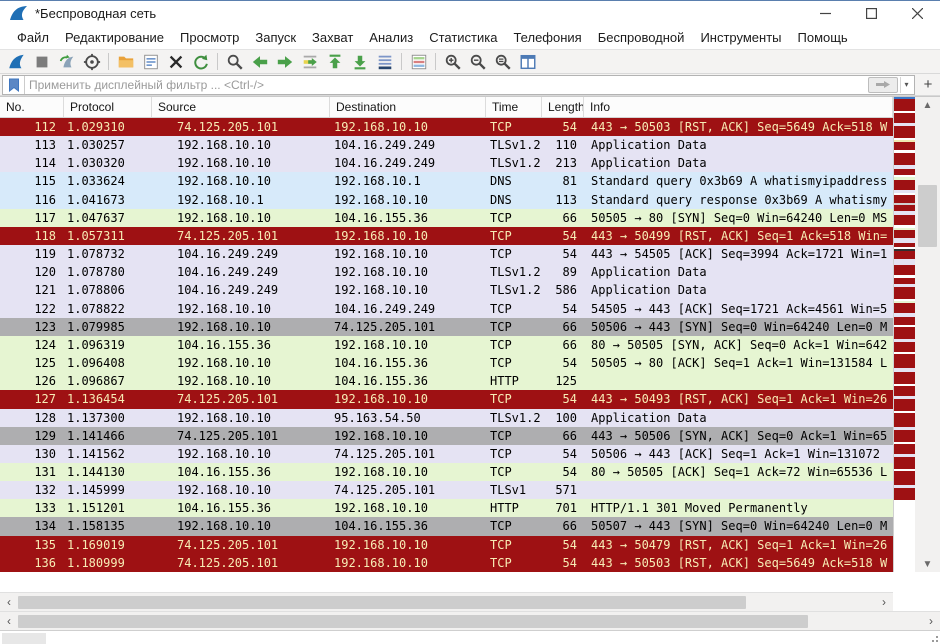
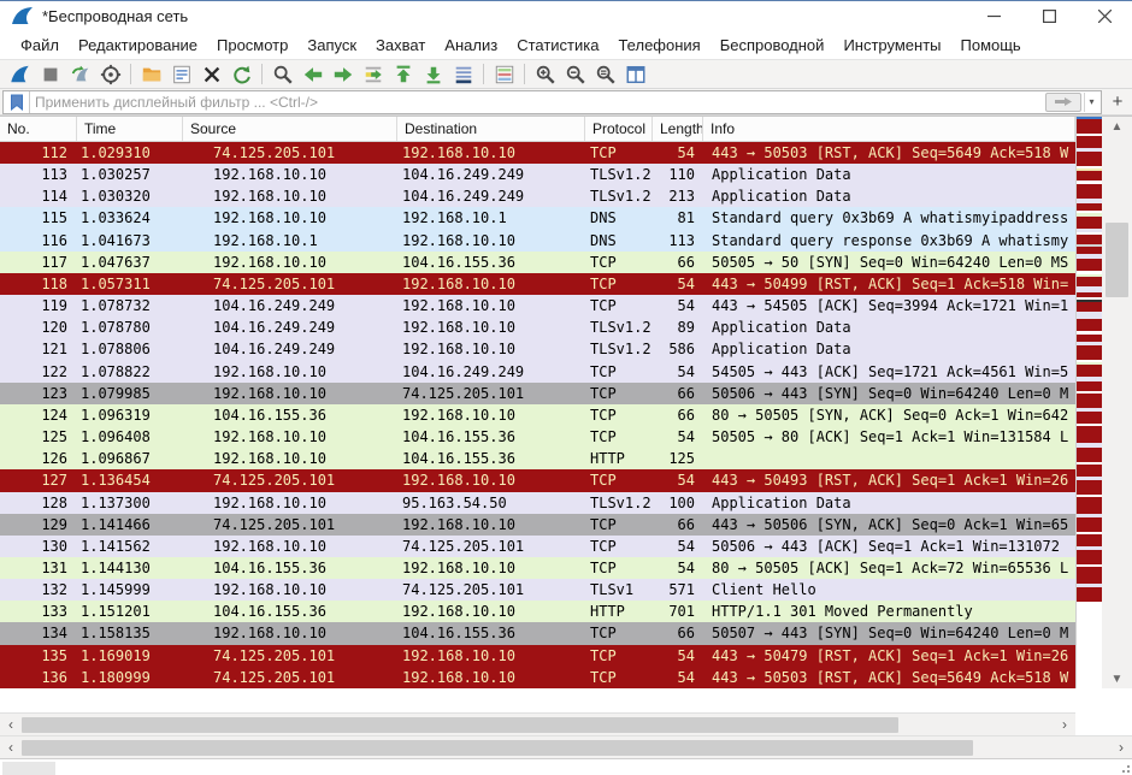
  *Беспроводная сеть
  Файл
  Редактирование
  Просмотр
  Запуск
  Захват
  Анализ
  Статистика
  Телефония
  Беспроводной
  Инструменты
  Помощь
  Применить дисплейный фильтр ... <Ctrl-/>
  ▾
  +
  No.
- Protocol
+ Time
  Source
  Destination
- Time
+ Protocol
  Length
  Info
  112
  1.029310
  74.125.205.101
  192.168.10.10
  TCP
  54
  443 → 50503 [RST, ACK] Seq=5649 Ack=518 W
  113
  1.030257
  192.168.10.10
  104.16.249.249
  TLSv1.2
  110
  Application Data
  114
  1.030320
  192.168.10.10
  104.16.249.249
  TLSv1.2
  213
  Application Data
  115
  1.033624
  192.168.10.10
  192.168.10.1
  DNS
  81
  Standard query 0x3b69 A whatismyipaddress
  116
  1.041673
  192.168.10.1
  192.168.10.10
  DNS
  113
  Standard query response 0x3b69 A whatismy
  117
  1.047637
  192.168.10.10
  104.16.155.36
  TCP
  66
- 50505 → 80 [SYN] Seq=0 Win=64240 Len=0 MS
+ 50505 → 50 [SYN] Seq=0 Win=64240 Len=0 MS
  118
  1.057311
  74.125.205.101
  192.168.10.10
  TCP
  54
  443 → 50499 [RST, ACK] Seq=1 Ack=518 Win=
  119
  1.078732
  104.16.249.249
  192.168.10.10
  TCP
  54
  443 → 54505 [ACK] Seq=3994 Ack=1721 Win=1
  120
  1.078780
  104.16.249.249
  192.168.10.10
  TLSv1.2
  89
  Application Data
  121
  1.078806
  104.16.249.249
  192.168.10.10
  TLSv1.2
  586
  Application Data
  122
  1.078822
  192.168.10.10
  104.16.249.249
  TCP
  54
  54505 → 443 [ACK] Seq=1721 Ack=4561 Win=5
  123
  1.079985
  192.168.10.10
  74.125.205.101
  TCP
  66
  50506 → 443 [SYN] Seq=0 Win=64240 Len=0 M
  124
  1.096319
  104.16.155.36
  192.168.10.10
  TCP
  66
  80 → 50505 [SYN, ACK] Seq=0 Ack=1 Win=642
  125
  1.096408
  192.168.10.10
  104.16.155.36
  TCP
  54
  50505 → 80 [ACK] Seq=1 Ack=1 Win=131584 L
  126
  1.096867
  192.168.10.10
  104.16.155.36
  HTTP
  125
  127
  1.136454
  74.125.205.101
  192.168.10.10
  TCP
  54
  443 → 50493 [RST, ACK] Seq=1 Ack=1 Win=26
  128
  1.137300
  192.168.10.10
  95.163.54.50
  TLSv1.2
  100
  Application Data
  129
  1.141466
  74.125.205.101
  192.168.10.10
  TCP
  66
  443 → 50506 [SYN, ACK] Seq=0 Ack=1 Win=65
  130
  1.141562
  192.168.10.10
  74.125.205.101
  TCP
  54
  50506 → 443 [ACK] Seq=1 Ack=1 Win=131072
  131
  1.144130
  104.16.155.36
  192.168.10.10
  TCP
  54
  80 → 50505 [ACK] Seq=1 Ack=72 Win=65536 L
  132
  1.145999
  192.168.10.10
  74.125.205.101
  TLSv1
  571
+ Client Hello
  133
  1.151201
  104.16.155.36
  192.168.10.10
  HTTP
  701
  HTTP/1.1 301 Moved Permanently
  134
  1.158135
  192.168.10.10
  104.16.155.36
  TCP
  66
  50507 → 443 [SYN] Seq=0 Win=64240 Len=0 M
  135
  1.169019
  74.125.205.101
  192.168.10.10
  TCP
  54
  443 → 50479 [RST, ACK] Seq=1 Ack=1 Win=26
  136
  1.180999
  74.125.205.101
  192.168.10.10
  TCP
  54
  443 → 50503 [RST, ACK] Seq=5649 Ack=518 W
  ▲
  ▼
  ‹
  ›
  ‹
  ›
